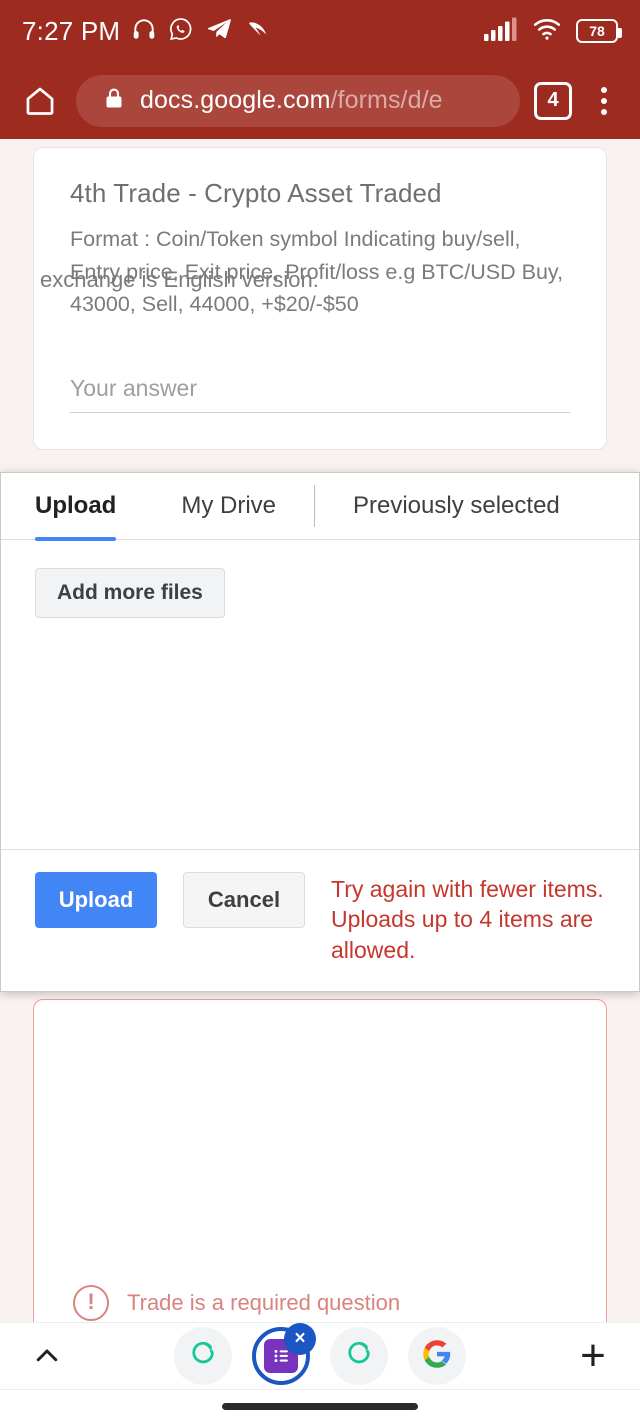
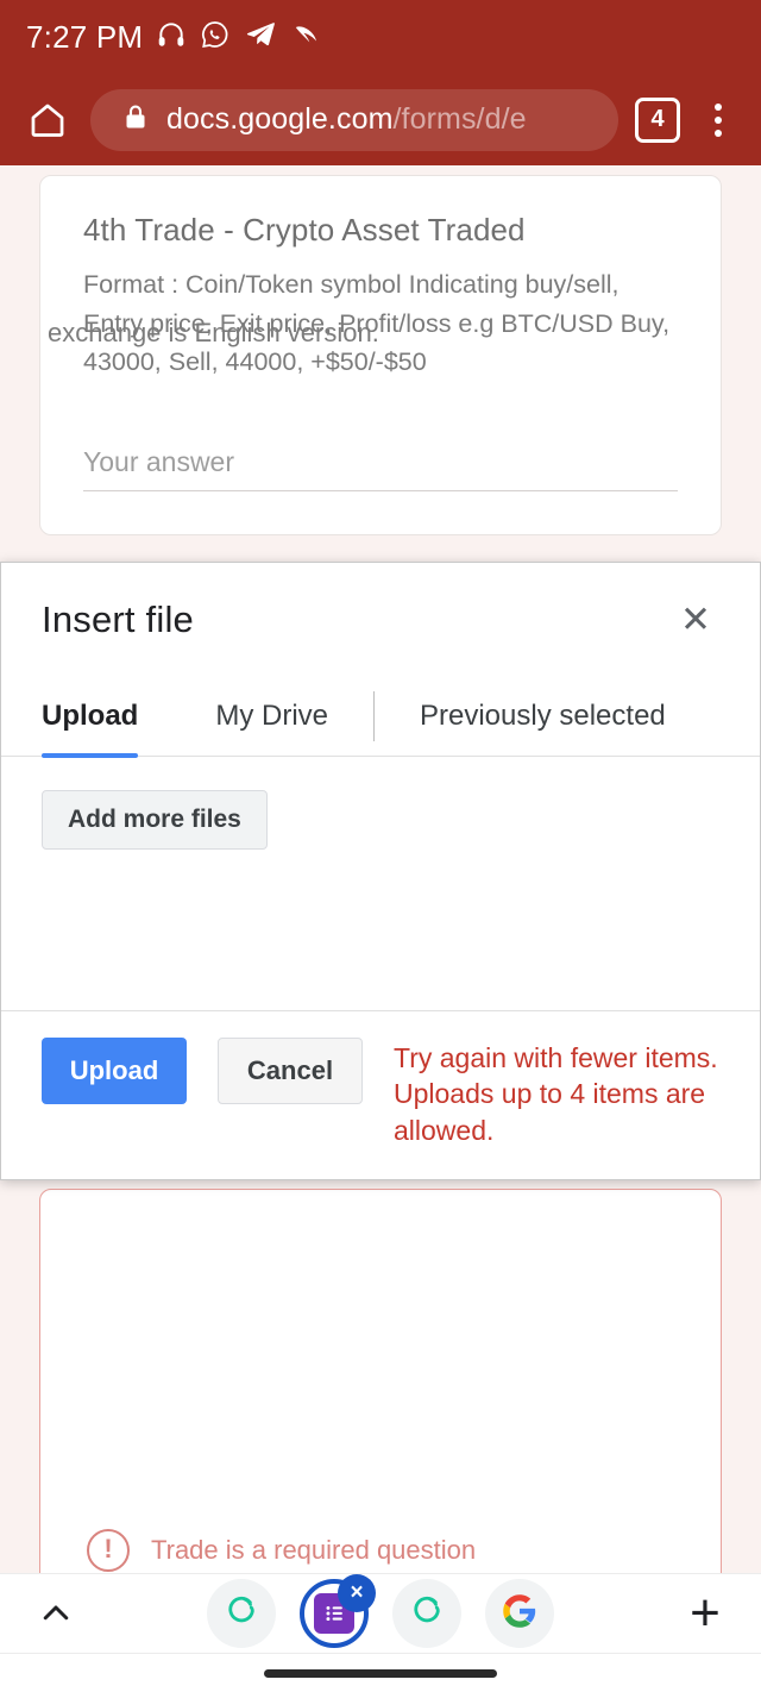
  7:27 PM
- 78
  docs.google.com/forms/d/e
  4
  4th Trade - Crypto Asset Traded
- Format : Coin/Token symbol Indicating buy/sell, Entry price, Exit price, Profit/loss e.g BTC/USD Buy, 43000, Sell, 44000, +$20/-$50
+ Format : Coin/Token symbol Indicating buy/sell, Entry price, Exit price, Profit/loss e.g BTC/USD Buy, 43000, Sell, 44000, +$50/-$50
  Your answer
  exchange is English version.
  !
  Trade is a required question
+ Insert file
+ ✕
  Upload
  My Drive
  Previously selected
  Add more files
  Upload
  Cancel
  Try again with fewer items. Uploads up to 4 items are allowed.
  ×
  +
